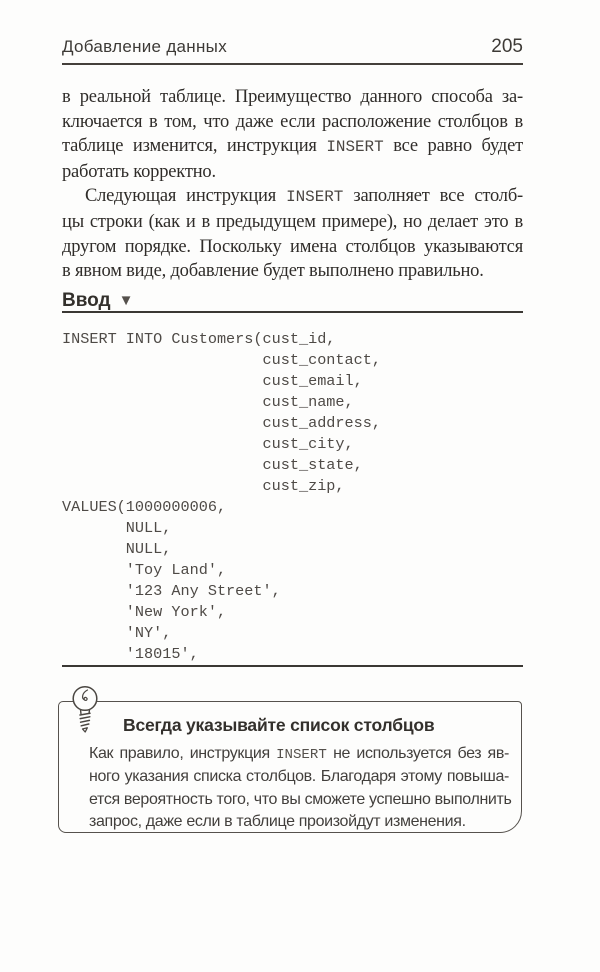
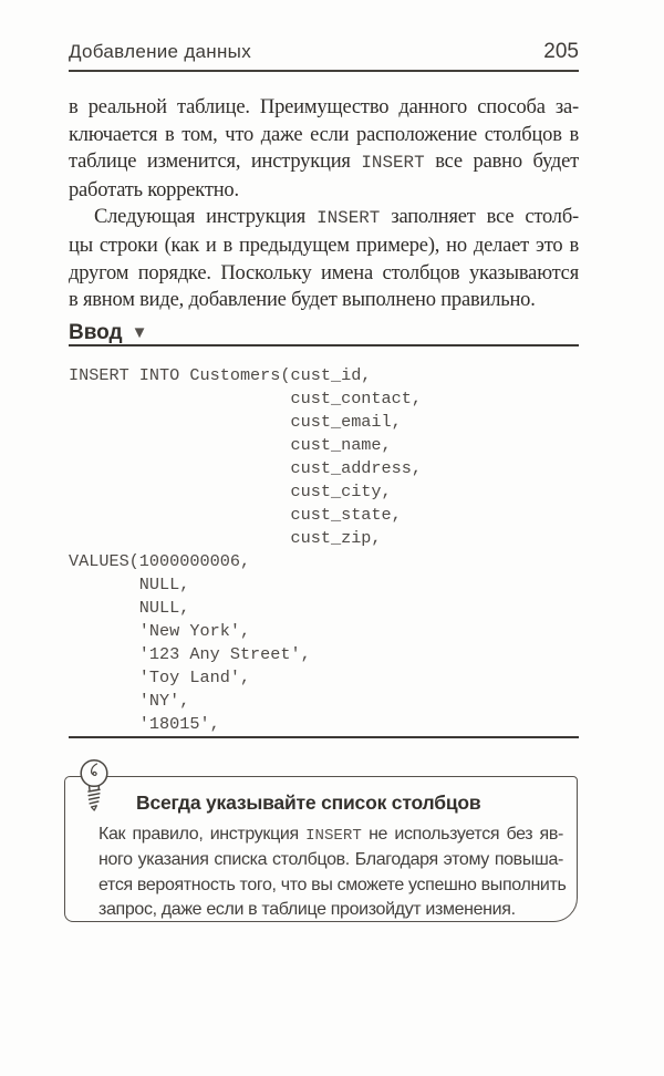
  Добавление данных
  205
  в реальной таблице. Преимущество данного способа за-
  ключается в том, что даже если расположение столбцов в
  таблице изменится, инструкция INSERT все равно будет
  работать корректно.
  Следующая инструкция INSERT заполняет все столб-
  цы строки (как и в предыдущем примере), но делает это в
  другом порядке. Поскольку имена столбцов указываются
  в явном виде, добавление будет выполнено правильно.
  Ввод
  ▼
  INSERT INTO Customers(cust_id,
  cust_contact,
  cust_email,
  cust_name,
  cust_address,
  cust_city,
  cust_state,
  cust_zip,
  VALUES(1000000006,
  NULL,
  NULL,
- 'Toy Land',
+ 'New York',
  '123 Any Street',
- 'New York',
+ 'Toy Land',
  'NY',
  '18015',
  Всегда указывайте список столбцов
  Как правило, инструкция INSERT не используется без яв-
  ного указания списка столбцов. Благодаря этому повыша-
  ется вероятность того, что вы сможете успешно выполнить
  запрос, даже если в таблице произойдут изменения.
